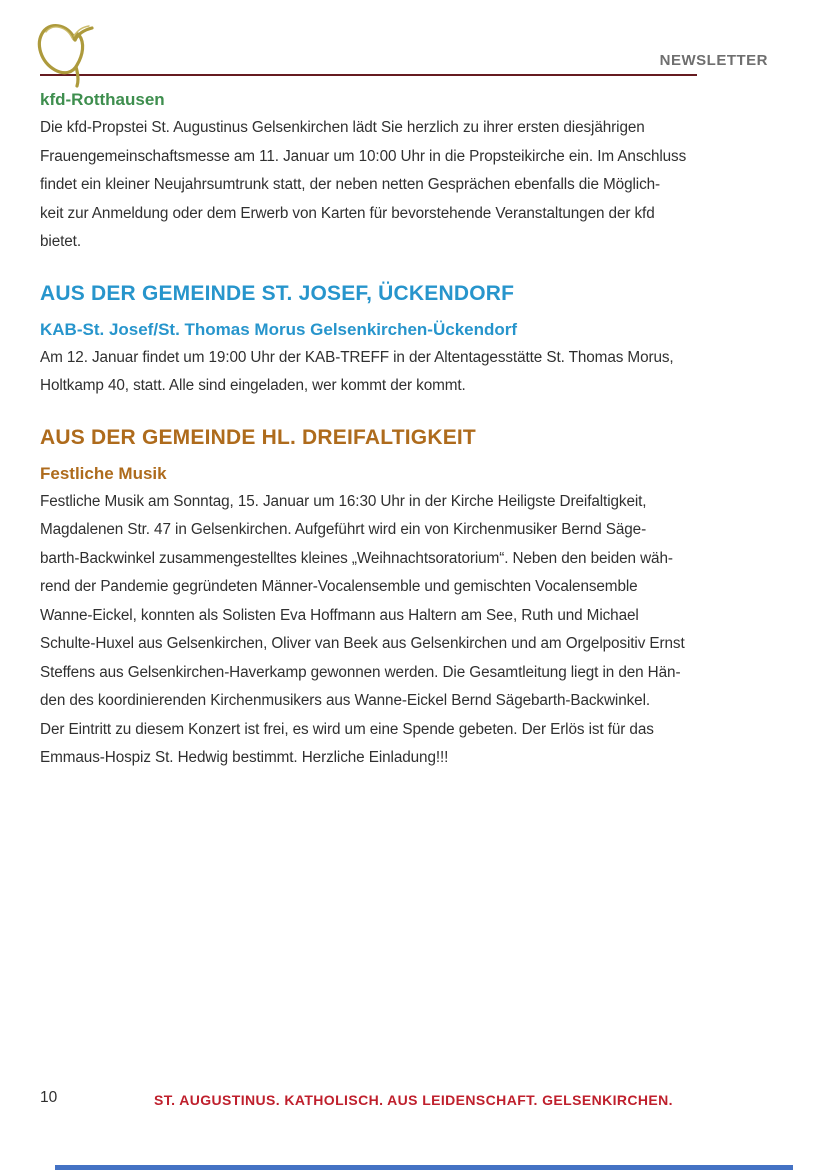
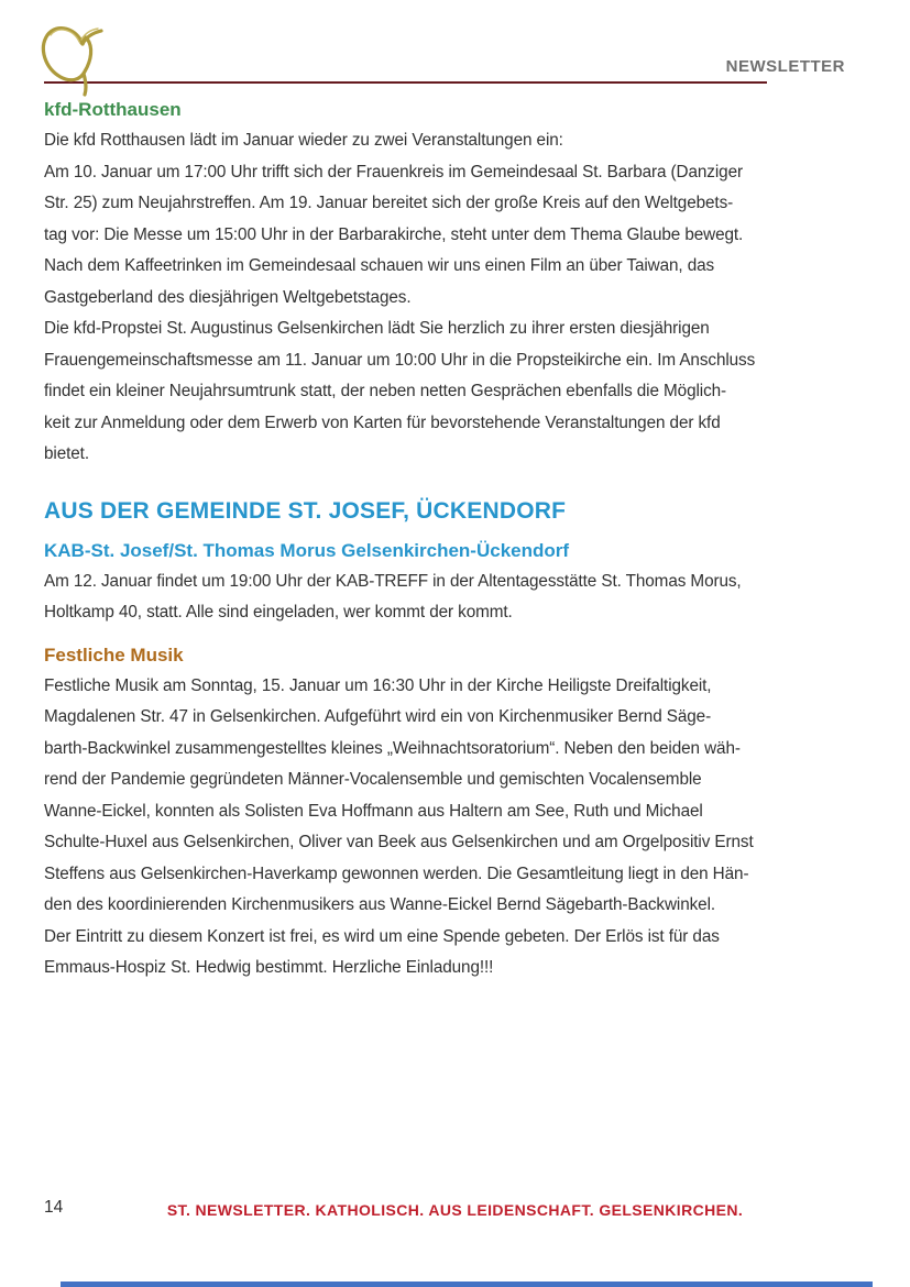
  NEWSLETTER
  kfd-Rotthausen
+ Die kfd Rotthausen lädt im Januar wieder zu zwei Veranstaltungen ein:
+ Am 10. Januar um 17:00 Uhr trifft sich der Frauenkreis im Gemeindesaal St. Barbara (Danziger
+ Str. 25) zum Neujahrstreffen. Am 19. Januar bereitet sich der große Kreis auf den Weltgebets-
+ tag vor: Die Messe um 15:00 Uhr in der Barbarakirche, steht unter dem Thema Glaube bewegt.
+ Nach dem Kaffeetrinken im Gemeindesaal schauen wir uns einen Film an über Taiwan, das
+ Gastgeberland des diesjährigen Weltgebetstages.
  Die kfd-Propstei St. Augustinus Gelsenkirchen lädt Sie herzlich zu ihrer ersten diesjährigen
  Frauengemeinschaftsmesse am 11. Januar um 10:00 Uhr in die Propsteikirche ein. Im Anschluss
  findet ein kleiner Neujahrsumtrunk statt, der neben netten Gesprächen ebenfalls die Möglich-
  keit zur Anmeldung oder dem Erwerb von Karten für bevorstehende Veranstaltungen der kfd
  bietet.
  AUS DER GEMEINDE ST. JOSEF, ÜCKENDORF
  KAB-St. Josef/St. Thomas Morus Gelsenkirchen-Ückendorf
  Am 12. Januar findet um 19:00 Uhr der KAB-TREFF in der Altentagesstätte St. Thomas Morus,
  Holtkamp 40, statt. Alle sind eingeladen, wer kommt der kommt.
- AUS DER GEMEINDE HL. DREIFALTIGKEIT
  Festliche Musik
  Festliche Musik am Sonntag, 15. Januar um 16:30 Uhr in der Kirche Heiligste Dreifaltigkeit,
  Magdalenen Str. 47 in Gelsenkirchen. Aufgeführt wird ein von Kirchenmusiker Bernd Säge-
  barth-Backwinkel zusammengestelltes kleines „Weihnachtsoratorium“. Neben den beiden wäh-
  rend der Pandemie gegründeten Männer-Vocalensemble und gemischten Vocalensemble
  Wanne-Eickel, konnten als Solisten Eva Hoffmann aus Haltern am See, Ruth und Michael
  Schulte-Huxel aus Gelsenkirchen, Oliver van Beek aus Gelsenkirchen und am Orgelpositiv Ernst
  Steffens aus Gelsenkirchen-Haverkamp gewonnen werden. Die Gesamtleitung liegt in den Hän-
  den des koordinierenden Kirchenmusikers aus Wanne-Eickel Bernd Sägebarth-Backwinkel.
  Der Eintritt zu diesem Konzert ist frei, es wird um eine Spende gebeten. Der Erlös ist für das
  Emmaus-Hospiz St. Hedwig bestimmt. Herzliche Einladung!!!
- 10
+ 14
- ST. AUGUSTINUS. KATHOLISCH. AUS LEIDENSCHAFT. GELSENKIRCHEN.
+ ST. NEWSLETTER. KATHOLISCH. AUS LEIDENSCHAFT. GELSENKIRCHEN.
